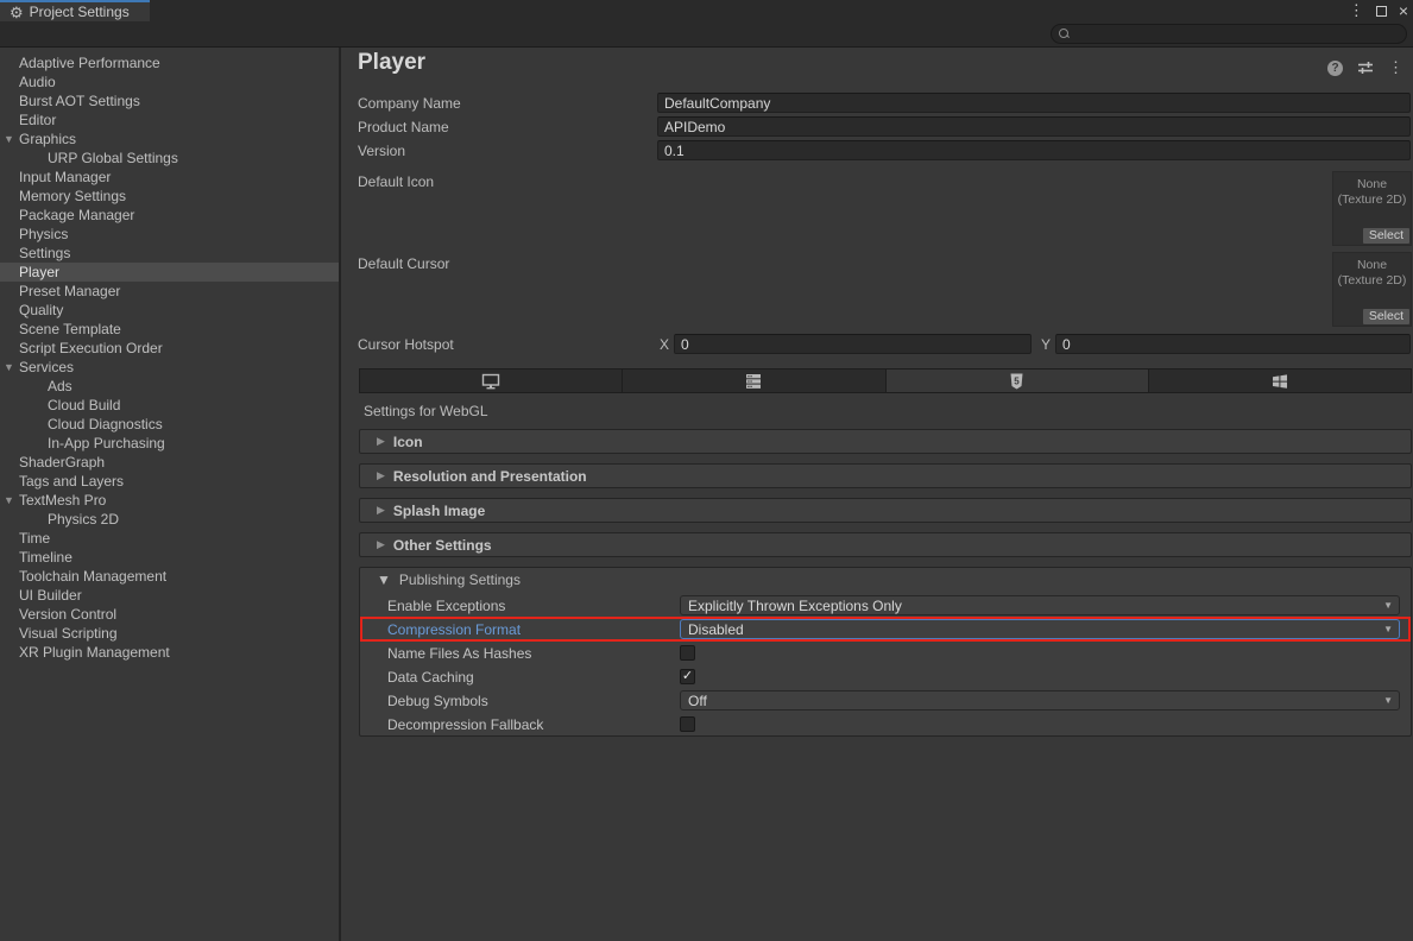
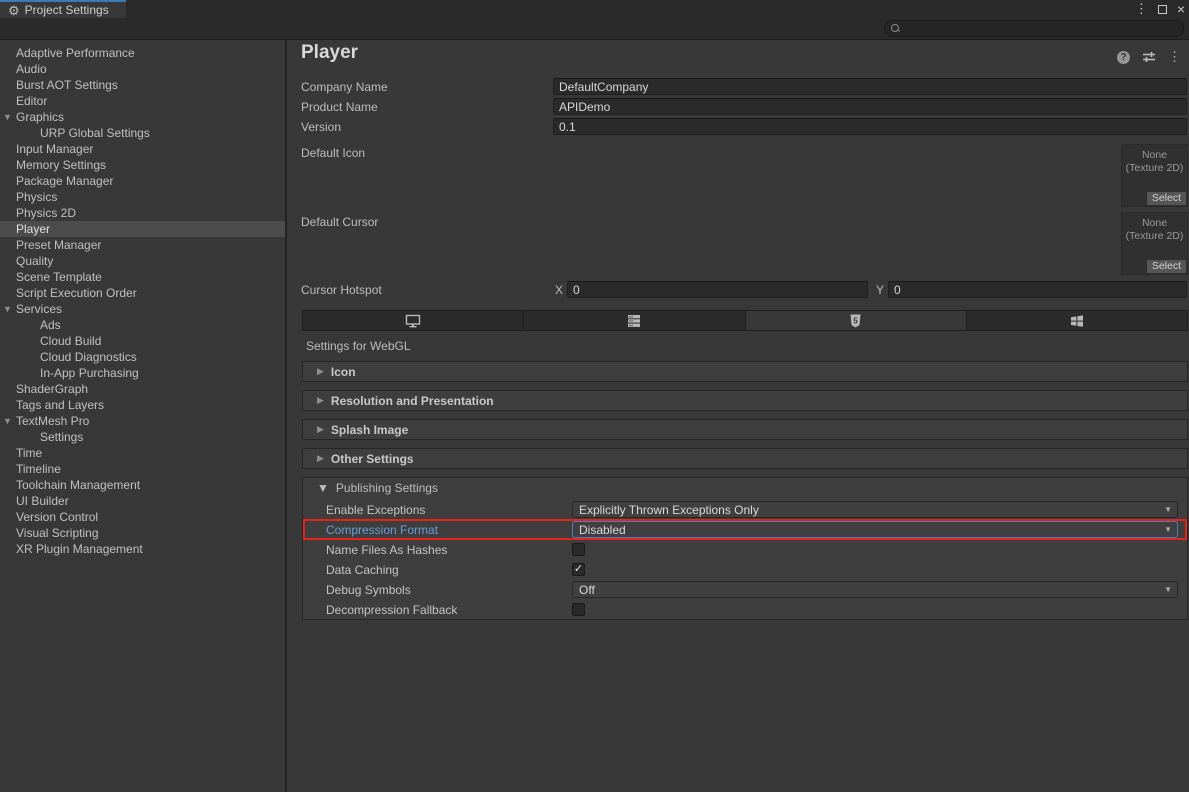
  ⚙
  Project Settings
  ⋮
  ×
  Adaptive Performance
  Audio
  Burst AOT Settings
  Editor
  ▼
  Graphics
  URP Global Settings
  Input Manager
  Memory Settings
  Package Manager
  Physics
- Settings
+ Physics 2D
  Player
  Preset Manager
  Quality
  Scene Template
  Script Execution Order
  ▼
  Services
  Ads
  Cloud Build
  Cloud Diagnostics
  In-App Purchasing
  ShaderGraph
  Tags and Layers
  ▼
  TextMesh Pro
- Physics 2D
+ Settings
  Time
  Timeline
  Toolchain Management
  UI Builder
  Version Control
  Visual Scripting
  XR Plugin Management
  Player
  ?
  ⋮
  Company Name
  DefaultCompany
  Product Name
  APIDemo
  Version
  0.1
  Default Icon
  None
  (Texture 2D)
  Select
  Default Cursor
  None
  (Texture 2D)
  Select
  Cursor Hotspot
  X
  0
  Y
  0
  5
  Settings for WebGL
  ▶
  Icon
  ▶
  Resolution and Presentation
  ▶
  Splash Image
  ▶
  Other Settings
  ▼
  Publishing Settings
  Enable Exceptions
  Explicitly Thrown Exceptions Only
  ▼
  Compression Format
  Disabled
  ▼
  Name Files As Hashes
  Data Caching
  ✓
  Debug Symbols
  Off
  ▼
  Decompression Fallback
